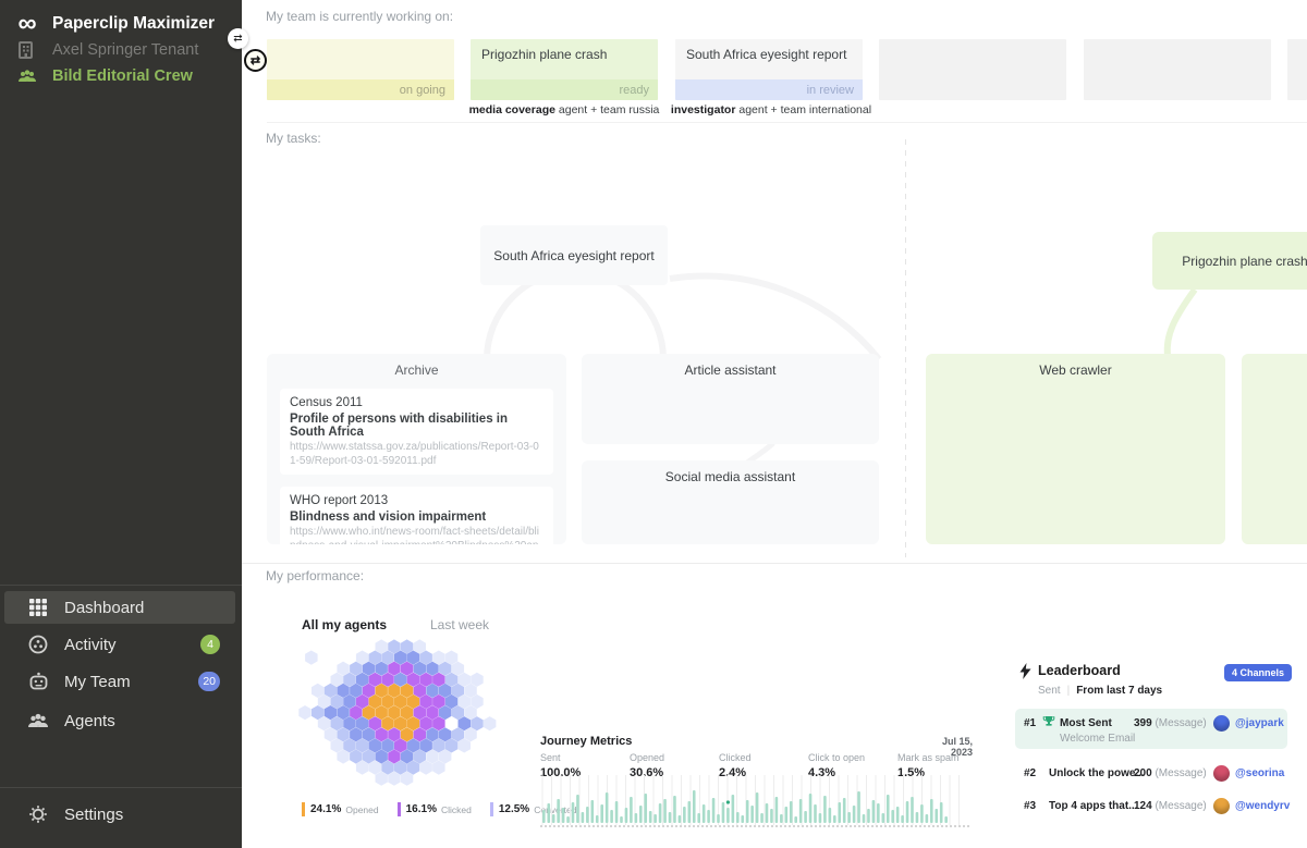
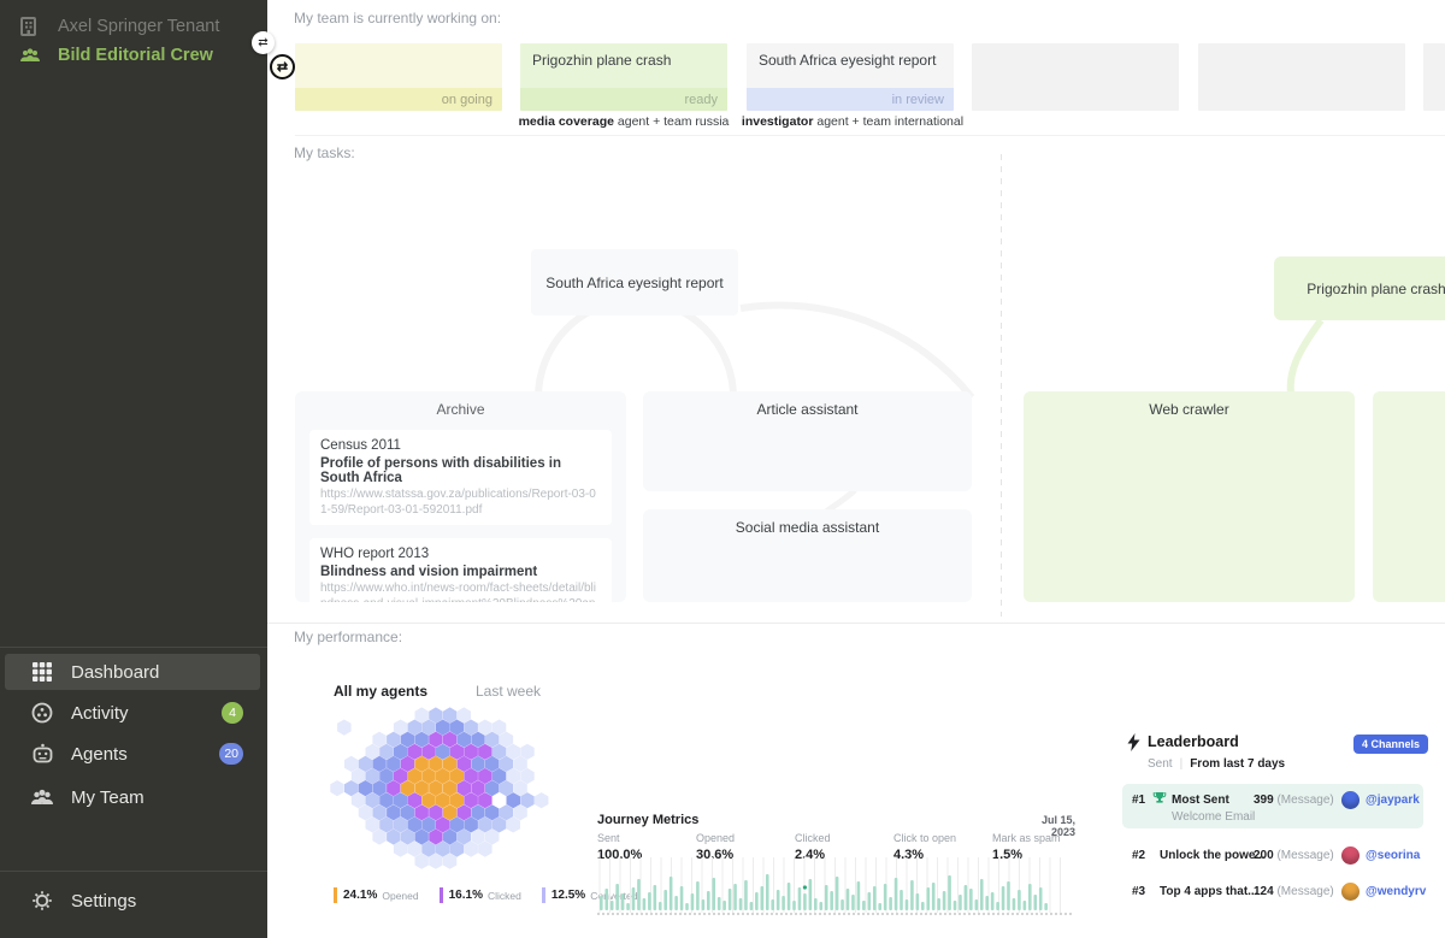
- ∞
- Paperclip Maximizer
  Axel Springer Tenant
  Bild Editorial Crew
  Dashboard
  Activity
  4
- My Team
+ Agents
  20
- Agents
+ My Team
  Settings
  ⇄
  ⇄
  My team is currently working on:
  on going
  Prigozhin plane crash
  ready
  South Africa eyesight report
  in review
  media coverage agent + team russia
  investigator agent + team international
  My tasks:
  South Africa eyesight report
  Prigozhin plane crash
  Archive
  Census 2011
  Profile of persons with disabilities in South Africa
  https://www.statssa.gov.za/publications/Report-03-01-59/Report-03-01-592011.pdf
  WHO report 2013
  Blindness and vision impairment
  Article assistant
  Social media assistant
  Web crawler
  My performance:
  All my agents
  Last week
  24.1%
  Opened
  16.1%
  Clicked
  12.5%
  Journey Metrics
  Jul 15, 2023
  Sent
  100.0%
  Opened
  30.6%
  Clicked
  2.4%
  Click to open
  4.3%
  Mark as spam
  1.5%
  Leaderboard
  4 Channels
  Sent
  From last 7 days
  #1
  Most Sent
  Welcome Email
  399 (Message)
  @jaypark
  #2
  Unlock the powe...
  200 (Message)
  @seorina
  #3
  Top 4 apps that...
  124 (Message)
  @wendyrv
